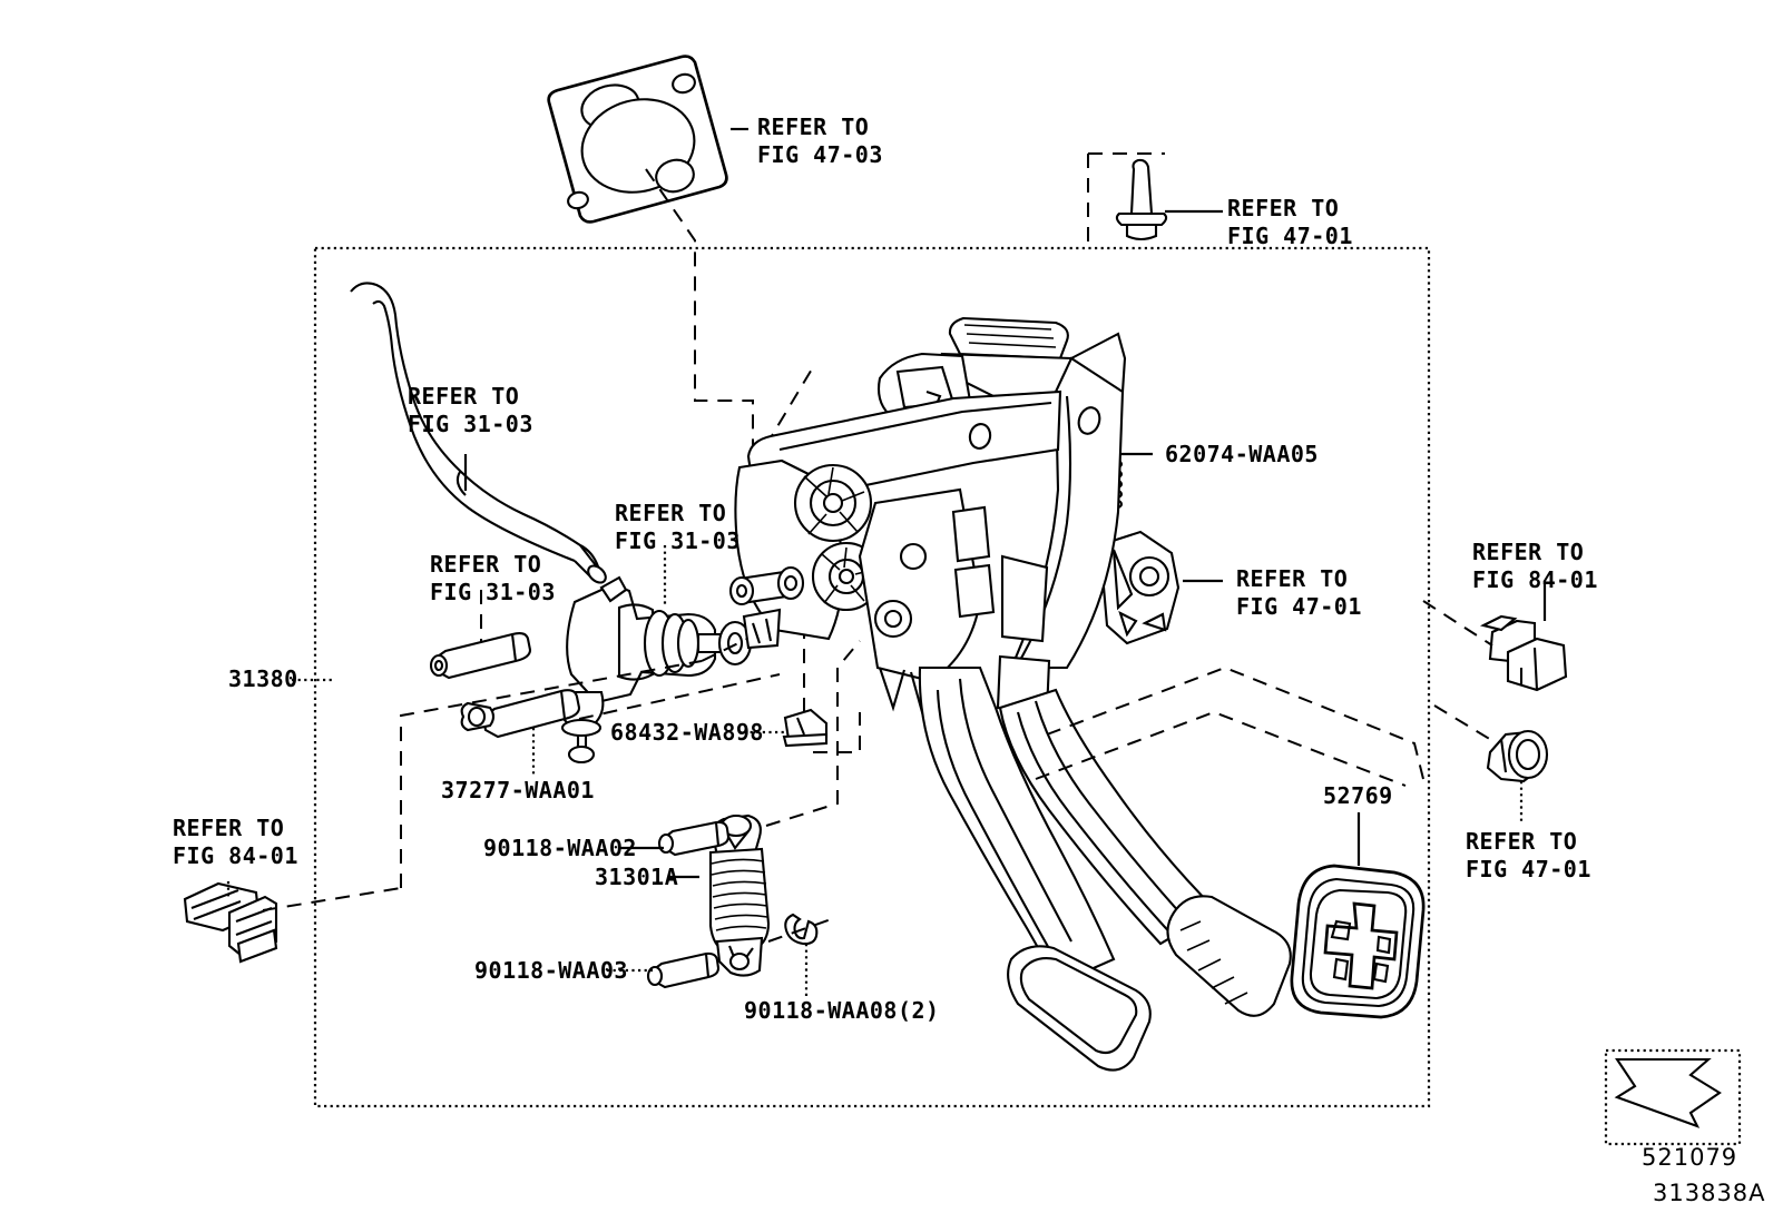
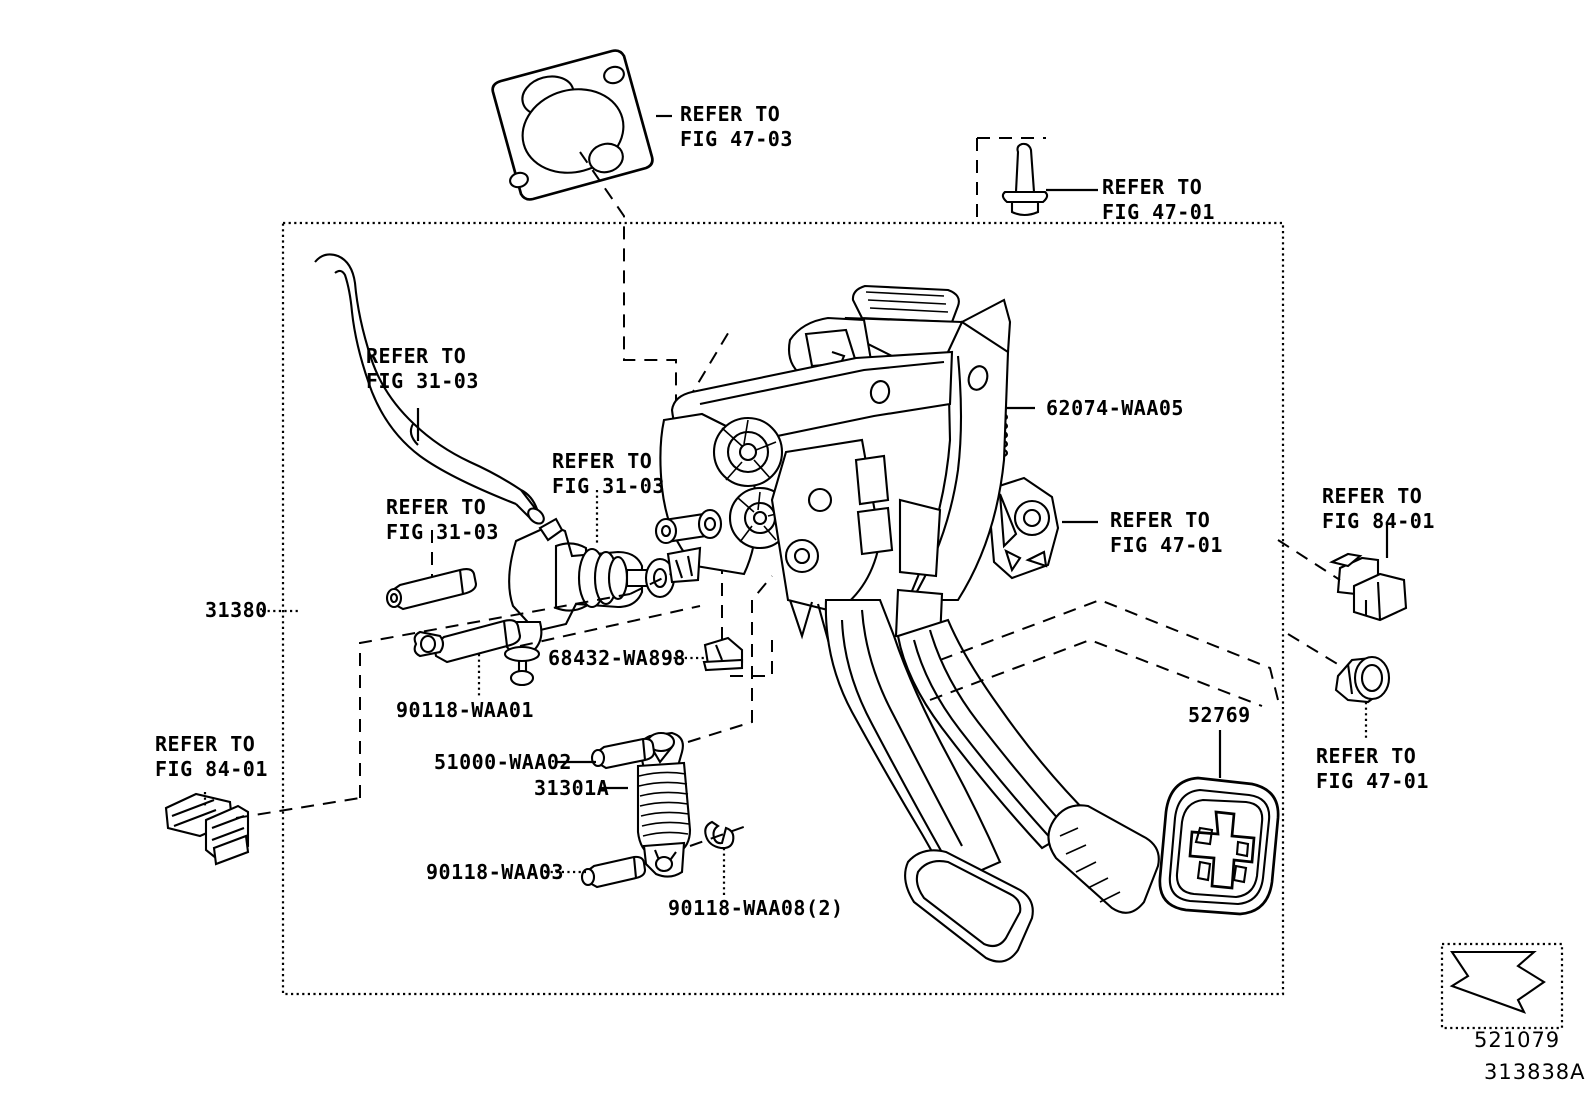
  REFER TO
  FIG 47-03
  REFER TO
  FIG 47-01
  REFER TO
  FIG 31-03
  REFER TO
  FIG 31-03
  REFER TO
  FIG 31-03
  31380
- 37277-WAA01
+ 90118-WAA01
  68432-WA898
- 90118-WAA02
+ 51000-WAA02
  31301A
  90118-WAA03
  90118-WAA08(2)
  62074-WAA05
  REFER TO
  FIG 47-01
  REFER TO
  FIG 84-01
  REFER TO
  FIG 47-01
  52769
  REFER TO
  FIG 84-01
  521079
  313838A
